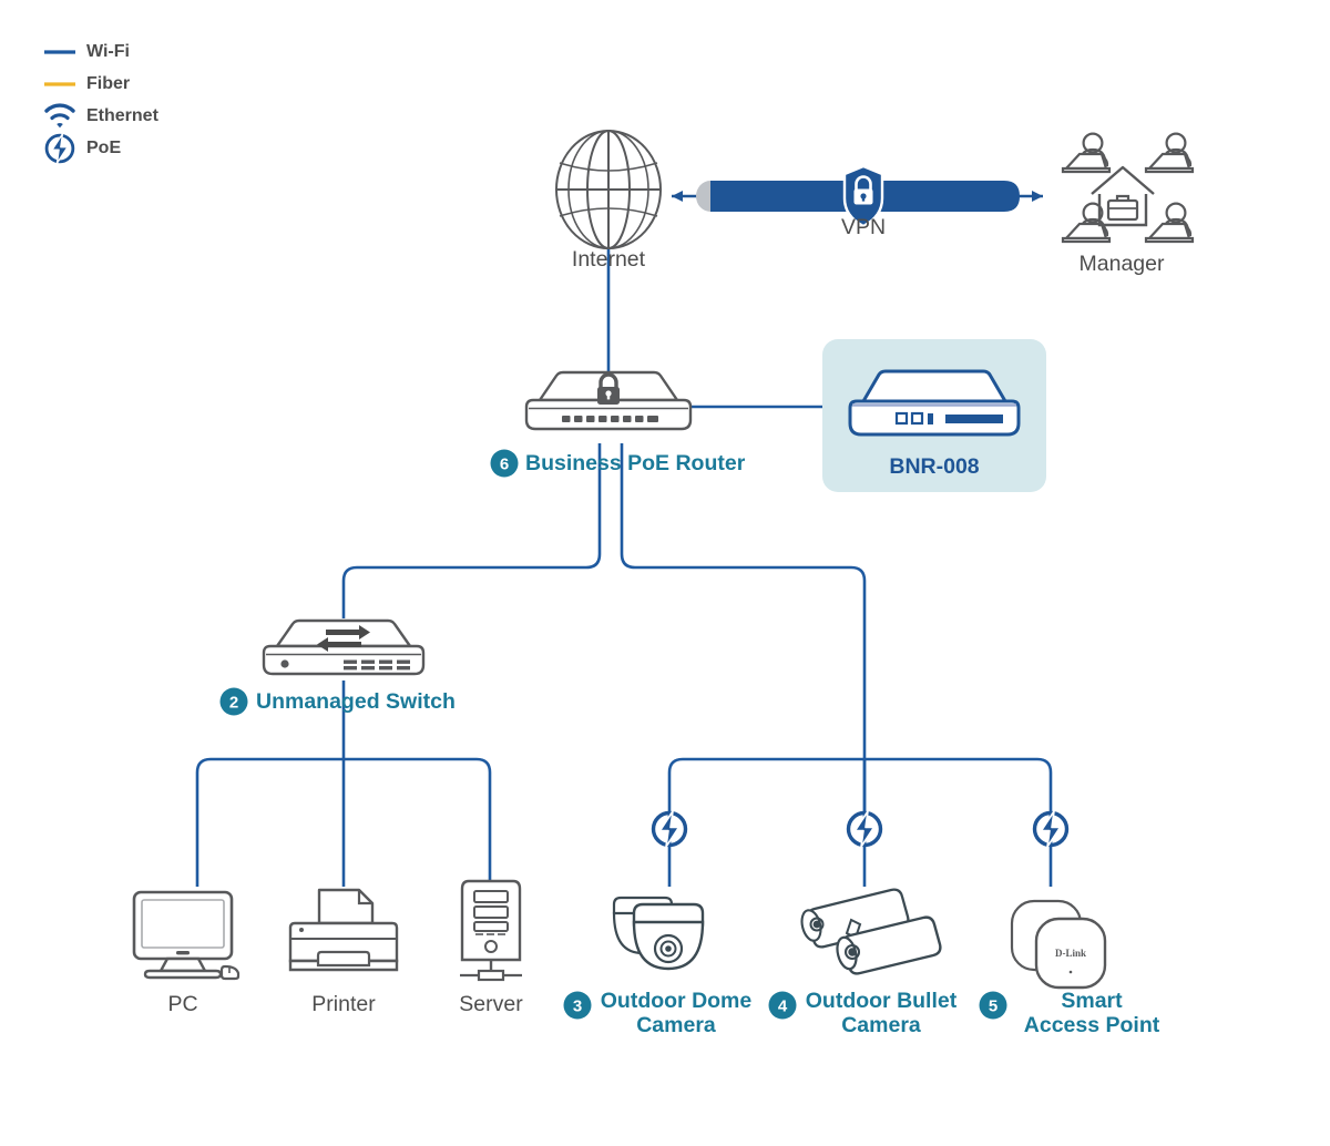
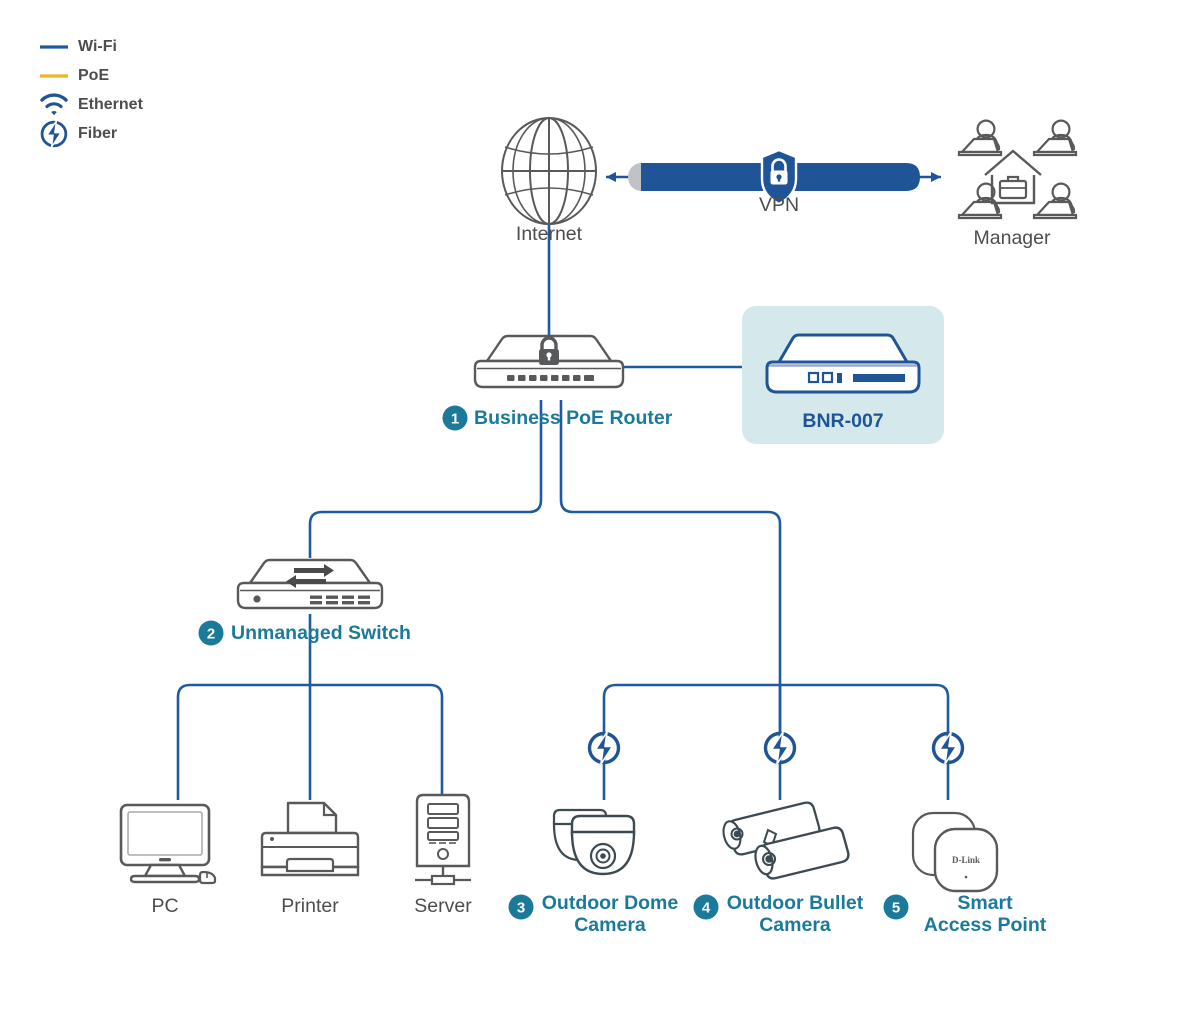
- 6
+ 1
  2
  3
  4
  5
  Wi-Fi
- Fiber
+ PoE
  Ethernet
- PoE
+ Fiber
  Internet
  VPN
  Manager
  Business PoE Router
- BNR-008
+ BNR-007
  Unmanaged Switch
  PC
  Printer
  Server
  Outdoor Dome
  Camera
  Outdoor Bullet
  Camera
  Smart
  Access Point
